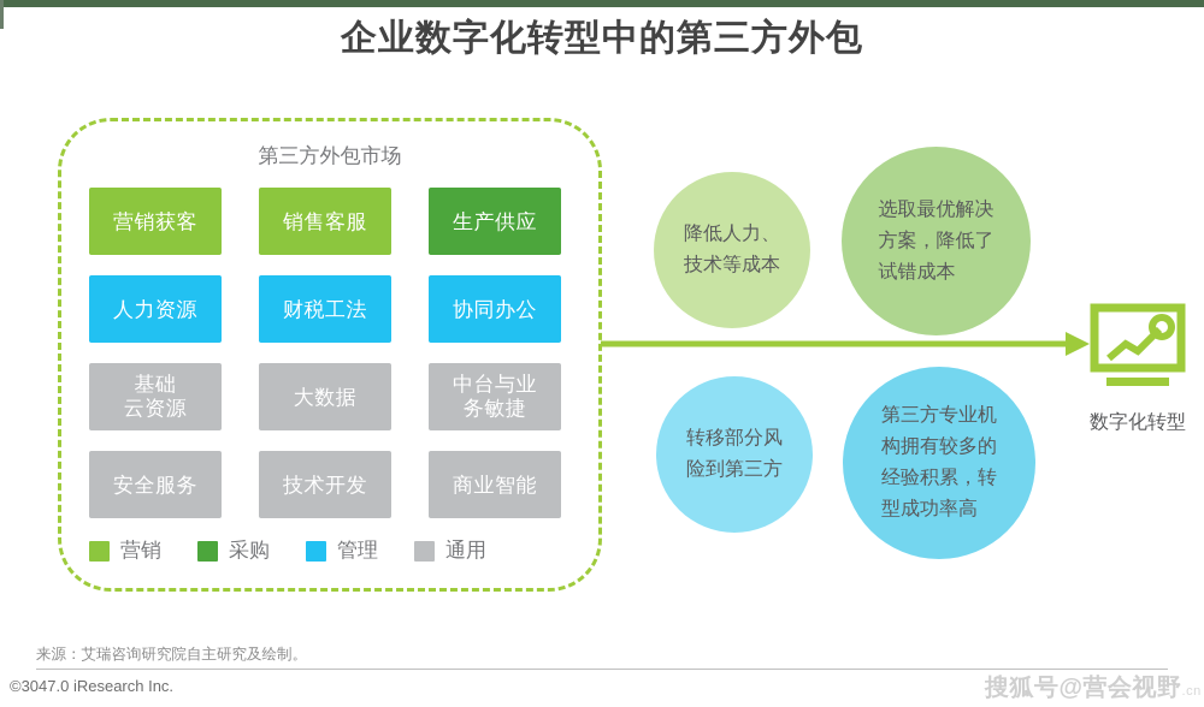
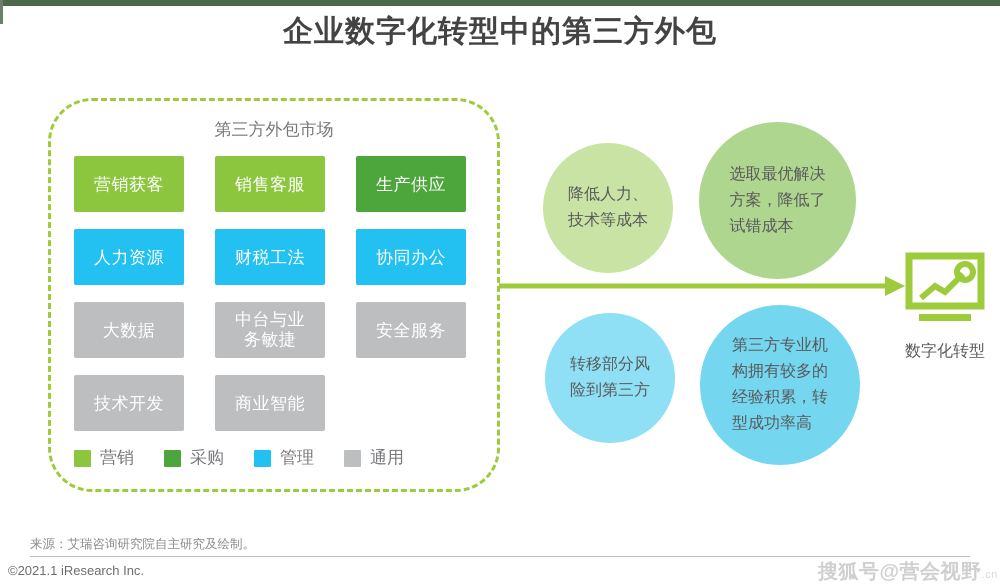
  企业数字化转型中的第三方外包
  第三方外包市场
  营销获客
  销售客服
  生产供应
  人力资源
  财税工法
  协同办公
- 基础
- 云资源
  大数据
  中台与业
  务敏捷
  安全服务
  技术开发
  商业智能
  营销
  采购
  管理
  通用
  降低人力、
  技术等成本
  选取最优解决
  方案，降低了
  试错成本
  转移部分风
  险到第三方
  第三方专业机
  构拥有较多的
  经验积累，转
  型成功率高
  数字化转型
  来源：艾瑞咨询研究院自主研究及绘制。
- ©3047.0 iResearch Inc.
+ ©2021.1 iResearch Inc.
  搜狐号@营会视野.cn
